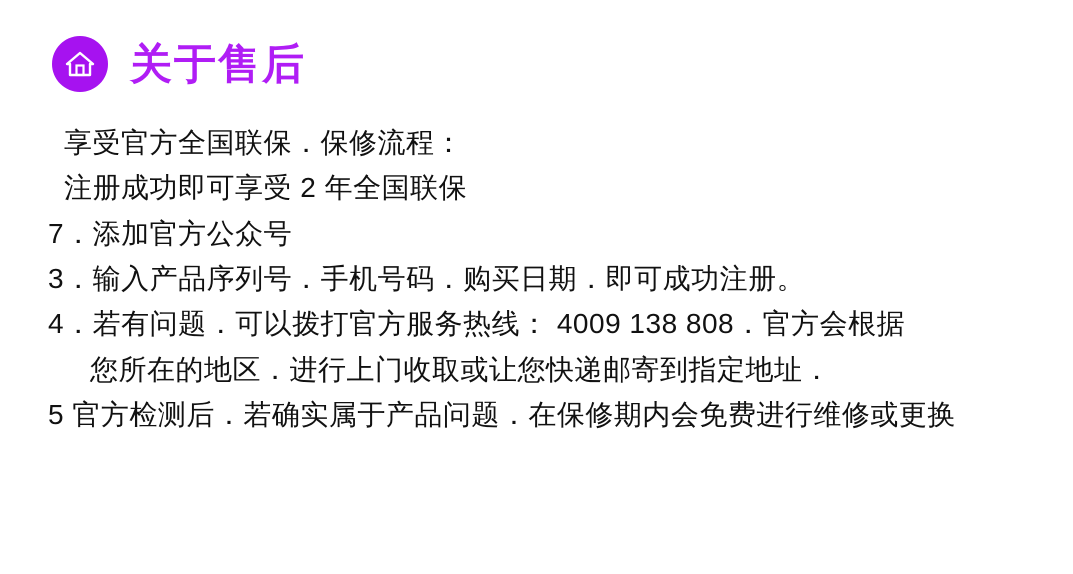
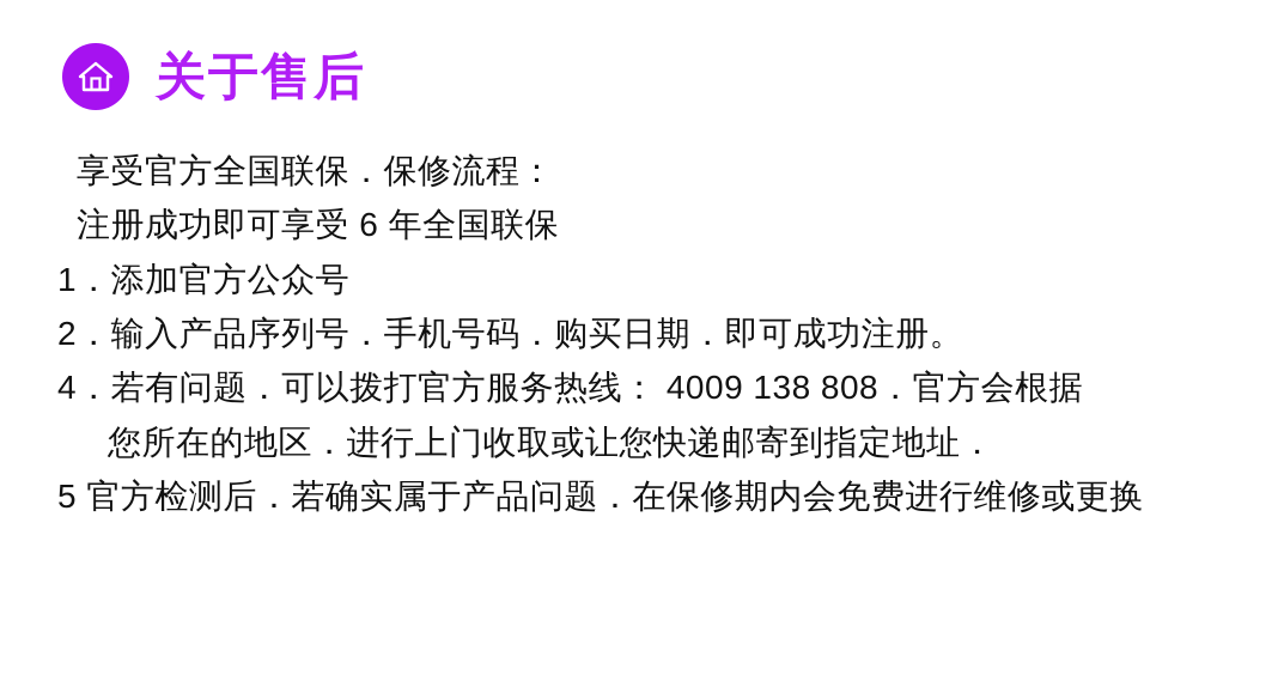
  关于售后
  享受官方全国联保．保修流程：
- 注册成功即可享受 2 年全国联保
+ 注册成功即可享受 6 年全国联保
- 7．添加官方公众号
+ 1．添加官方公众号
- 3．输入产品序列号．手机号码．购买日期．即可成功注册。
+ 2．输入产品序列号．手机号码．购买日期．即可成功注册。
  4．若有问题．可以拨打官方服务热线： 4009 138 808．官方会根据
  您所在的地区．进行上门收取或让您快递邮寄到指定地址．
  5 官方检测后．若确实属于产品问题．在保修期内会免费进行维修或更换
